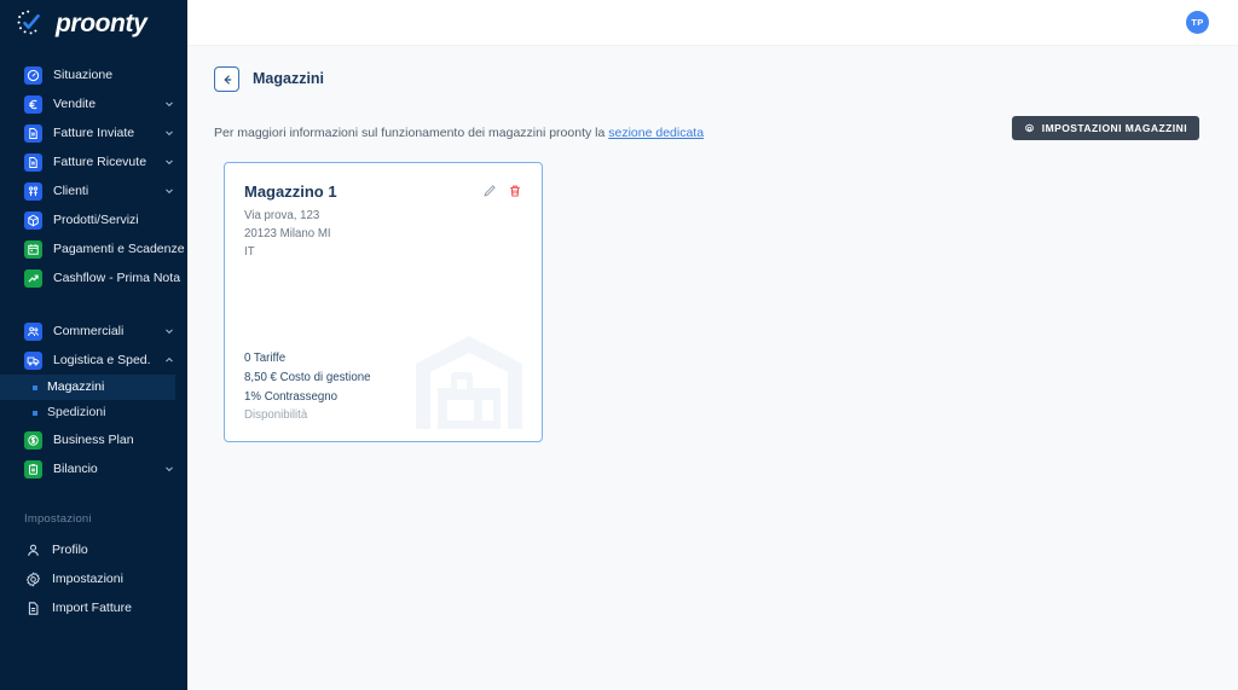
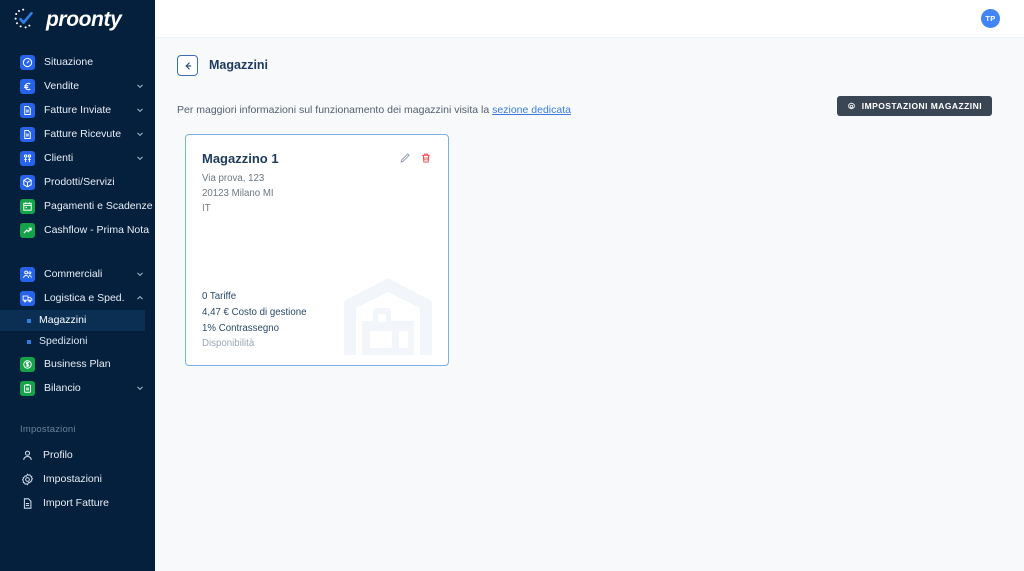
  proonty
  Situazione
  Vendite
  Fatture Inviate
  Fatture Ricevute
  Clienti
  Prodotti/Servizi
  Pagamenti e Scadenze
  Cashflow - Prima Nota
  Commerciali
  Logistica e Sped.
  Magazzini
  Spedizioni
  Business Plan
  Bilancio
  Impostazioni
  Profilo
  Impostazioni
  Import Fatture
  TP
  Magazzini
- Per maggiori informazioni sul funzionamento dei magazzini proonty la sezione dedicata
+ Per maggiori informazioni sul funzionamento dei magazzini visita la sezione dedicata
  IMPOSTAZIONI MAGAZZINI
  Magazzino 1
  Via prova, 123
  20123 Milano MI
  IT
  0 Tariffe
- 8,50 € Costo di gestione
+ 4,47 € Costo di gestione
  1% Contrassegno
  Disponibilità
